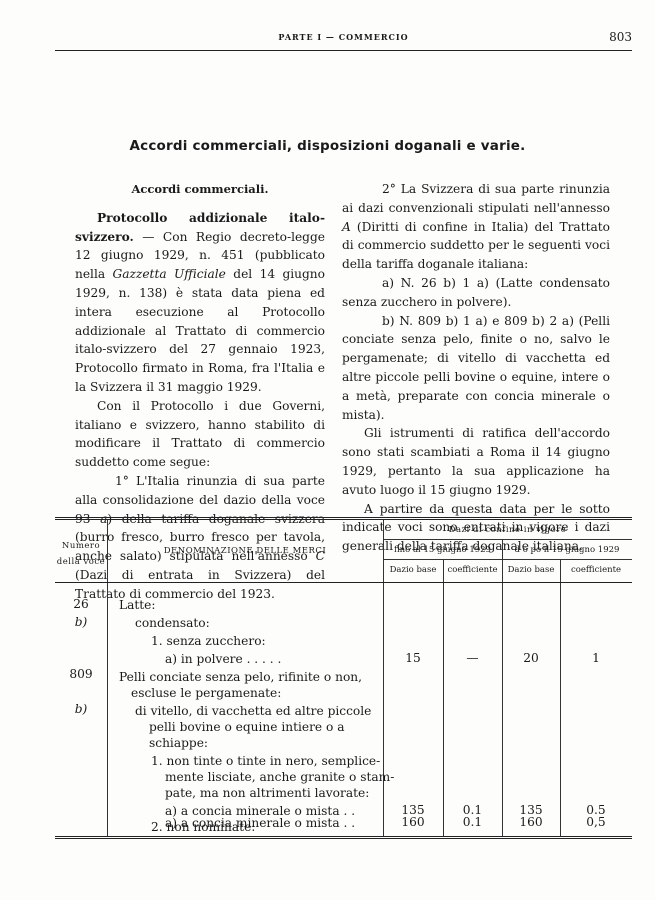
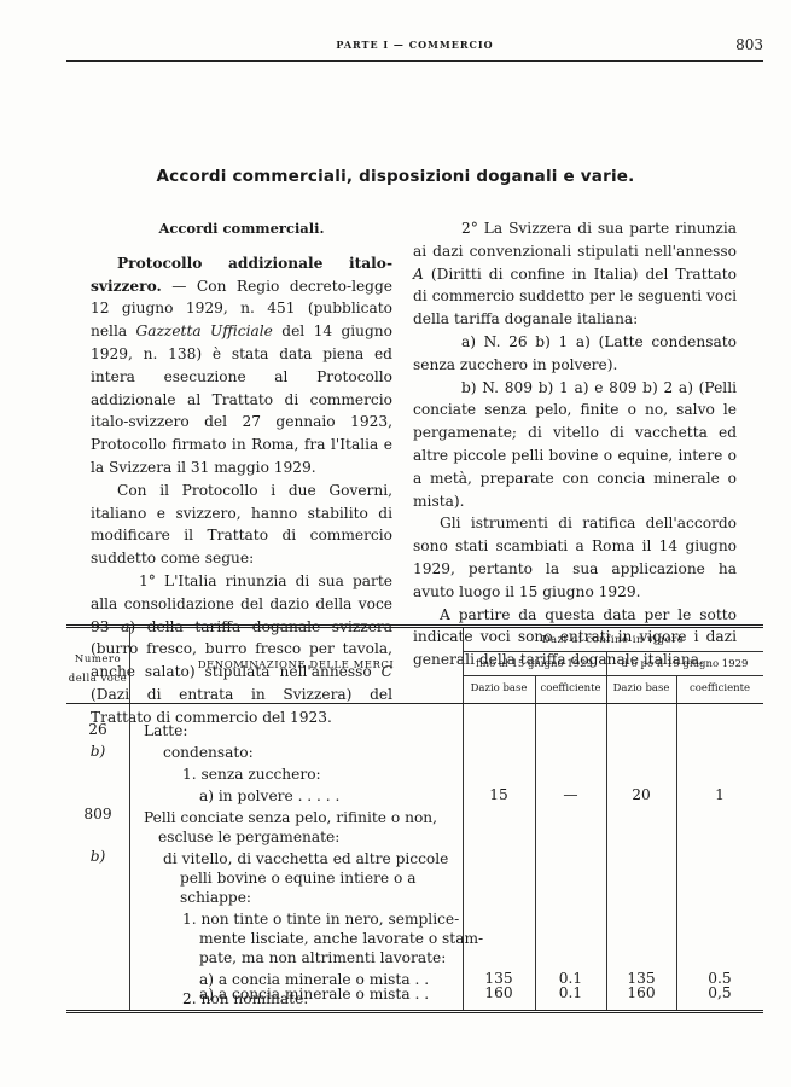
  PARTE I — COMMERCIO
  803
  Accordi commerciali, disposizioni doganali e varie.
  Accordi commerciali.
  Protocollo addizionale italo-svizzero. — Con Regio decreto-legge 12 giugno 1929, n. 451 (pubblicato nella Gazzetta Ufficiale del 14 giugno 1929, n. 138) è stata data piena ed intera esecuzione al Protocollo addizionale al Trattato di commercio italo-svizzero del 27 gennaio 1923, Protocollo firmato in Roma, fra l'Italia e la Svizzera il 31 maggio 1929.
  Con il Protocollo i due Governi, italiano e svizzero, hanno stabilito di modificare il Trattato di commercio suddetto come segue:
  1° L'Italia rinunzia di sua parte alla consolidazione del dazio della voce 93 a) della tariffa doganale svizzera (burro fresco, burro fresco per tavola, anche salato) stipulata nell'annesso C (Dazi di entrata in Svizzera) del Trattato di commercio del 1923.
  2° La Svizzera di sua parte rinunzia ai dazi convenzionali stipulati nell'annesso A (Diritti di confine in Italia) del Trattato di commercio suddetto per le seguenti voci della tariffa doganale italiana:
  a) N. 26 b) 1 a) (Latte condensato senza zucchero in polvere).
  b) N. 809 b) 1 a) e 809 b) 2 a) (Pelli conciate senza pelo, finite o no, salvo le pergamenate; di vitello di vacchetta ed altre piccole pelli bovine o equine, intere o a metà, preparate con concia minerale o mista).
  Gli istrumenti di ratifica dell'accordo sono stati scambiati a Roma il 14 giugno 1929, pertanto la sua applicazione ha avuto luogo il 15 giugno 1929.
  A partire da questa data per le sotto indicate voci sono entrati in vigore i dazi generali della tariffa doganale italiana.
  Numero
  della voce
  DENOMINAZIONE DELLE MERCI
  Dazi di confine in vigore
  fino al 15 giugno 1929
  d o po il 15 giugno 1929
  Dazio base
  coefficiente
  Dazio base
  coefficiente
  26
  b)
  809
  b)
  Latte:
  condensato:
  1. senza zucchero:
  a) in polvere . . . . .
  Pelli conciate senza pelo, rifinite o non,
  escluse le pergamenate:
  di vitello, di vacchetta ed altre piccole
  pelli bovine o equine intiere o a
  schiappe:
  1. non tinte o tinte in nero, semplice-
- mente lisciate, anche granite o stam-
+ mente lisciate, anche lavorate o stam-
  pate, ma non altrimenti lavorate:
  a) a concia minerale o mista . .
  2. non nominate:
  15
  —
  20
  1
  135
  0.1
  135
  0.5
  a) a concia minerale o mista . .
  160
  0.1
  160
  0,5
